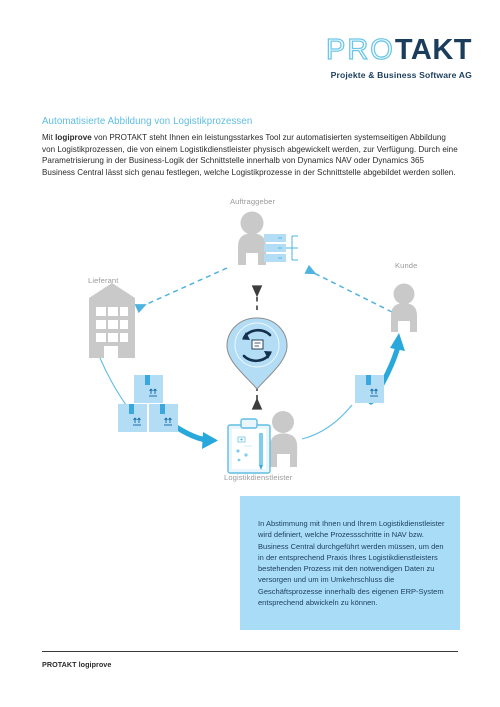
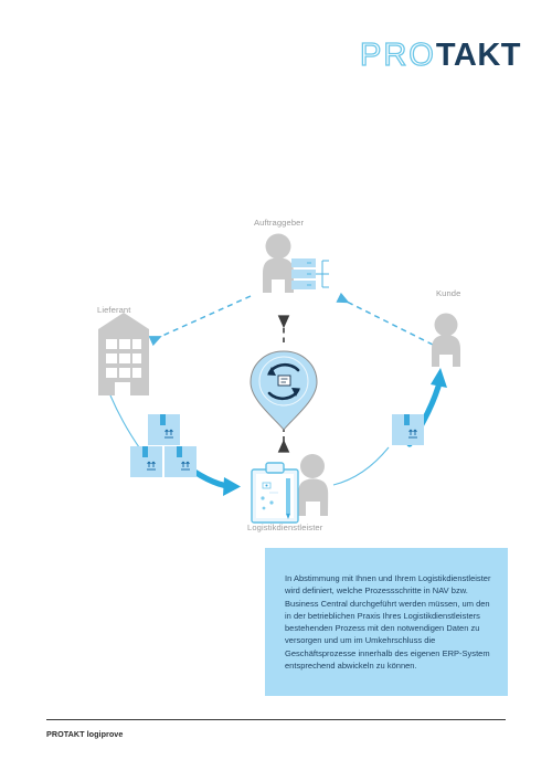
  PROTAKT
- Projekte & Business Software AG
- Automatisierte Abbildung von Logistikprozessen
- Mit logiprove von PROTAKT steht Ihnen ein leistungsstarkes Tool zur automatisierten systemseitigen Abbildung von Logistikprozessen, die von einem Logistikdienstleister physisch abgewickelt werden, zur Verfügung. Durch eine Parametrisierung in der Business-Logik der Schnittstelle innerhalb von Dynamics NAV oder Dynamics 365 Business Central lässt sich genau festlegen, welche Logistikprozesse in der Schnittstelle abgebildet werden sollen.
  Auftraggeber
  Lieferant
  Kunde
  Logistikdienstleister
- In Abstimmung mit Ihnen und Ihrem Logistikdienstleister wird definiert, welche Prozessschritte in NAV bzw. Business Central durchgeführt werden müssen, um den in der entsprechend Praxis Ihres Logistikdienstleisters bestehenden Prozess mit den notwendigen Daten zu versorgen und um im Umkehrschluss die Geschäftsprozesse innerhalb des eigenen ERP-System entsprechend abwickeln zu können.
+ In Abstimmung mit Ihnen und Ihrem Logistikdienstleister wird definiert, welche Prozessschritte in NAV bzw. Business Central durchgeführt werden müssen, um den in der betrieblichen Praxis Ihres Logistikdienstleisters bestehenden Prozess mit den notwendigen Daten zu versorgen und um im Umkehrschluss die Geschäftsprozesse innerhalb des eigenen ERP-System entsprechend abwickeln zu können.
  PROTAKT logiprove
